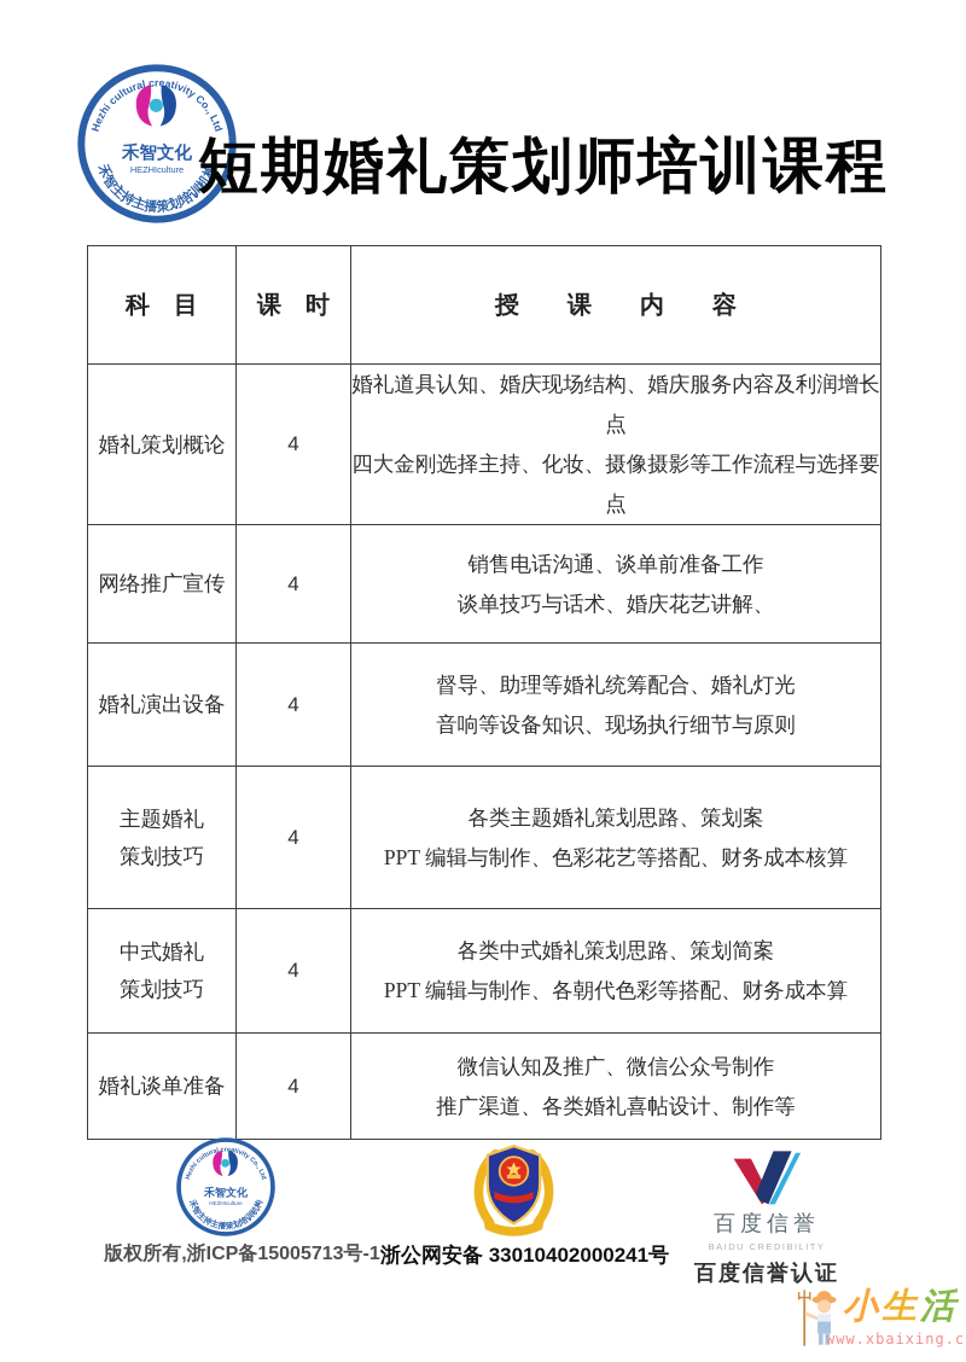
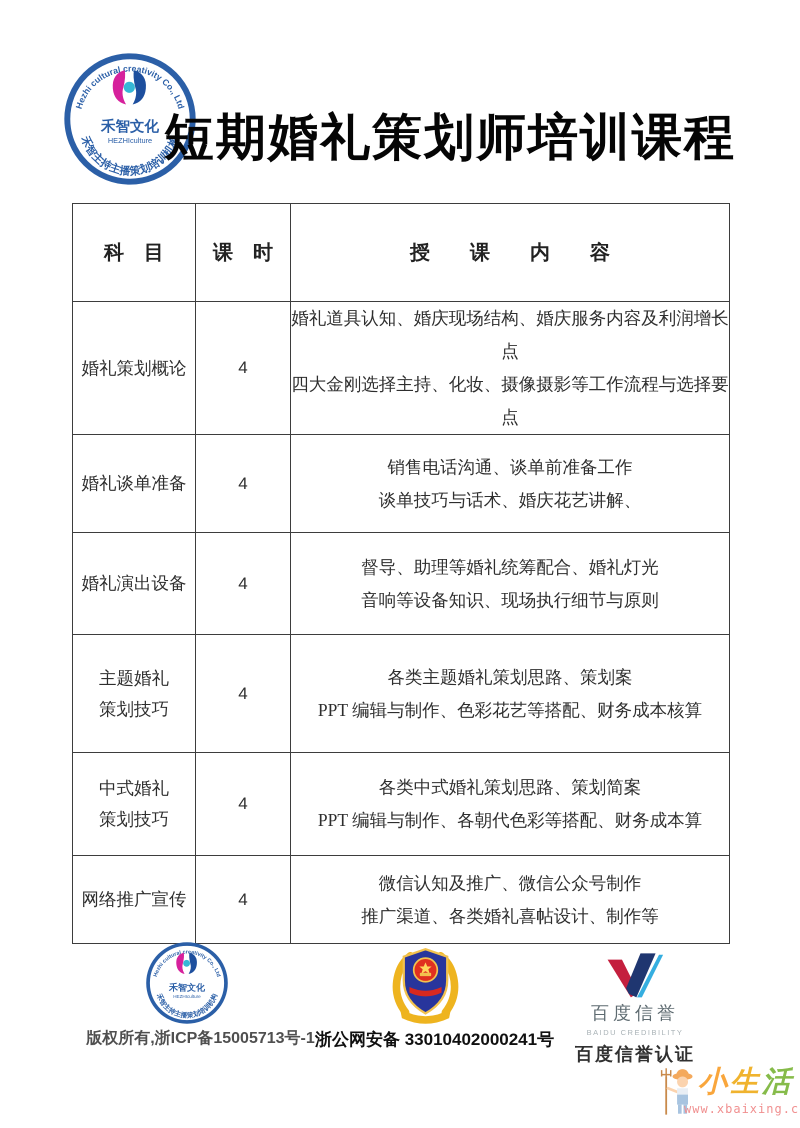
  短期婚礼策划师培训课程
  科 目	课 时	授 课 内 容
  婚礼策划概论	4	婚礼道具认知、婚庆现场结构、婚庆服务内容及利润增长点 四大金刚选择主持、化妆、摄像摄影等工作流程与选择要点
- 网络推广宣传	4	销售电话沟通、谈单前准备工作 谈单技巧与话术、婚庆花艺讲解、
+ 婚礼谈单准备	4	销售电话沟通、谈单前准备工作 谈单技巧与话术、婚庆花艺讲解、
  婚礼演出设备	4	督导、助理等婚礼统筹配合、婚礼灯光 音响等设备知识、现场执行细节与原则
  主题婚礼 策划技巧	4	各类主题婚礼策划思路、策划案 PPT 编辑与制作、色彩花艺等搭配、财务成本核算
  中式婚礼 策划技巧	4	各类中式婚礼策划思路、策划简案 PPT 编辑与制作、各朝代色彩等搭配、财务成本算
- 婚礼谈单准备	4	微信认知及推广、微信公众号制作 推广渠道、各类婚礼喜帖设计、制作等
+ 网络推广宣传	4	微信认知及推广、微信公众号制作 推广渠道、各类婚礼喜帖设计、制作等
  版权所有,浙ICP备15005713号-1
  浙公网安备 33010402000241号
  百度信誉
  BAIDU CREDIBILITY
  百度信誉认证
  小生活
  www.xbaixing.c
